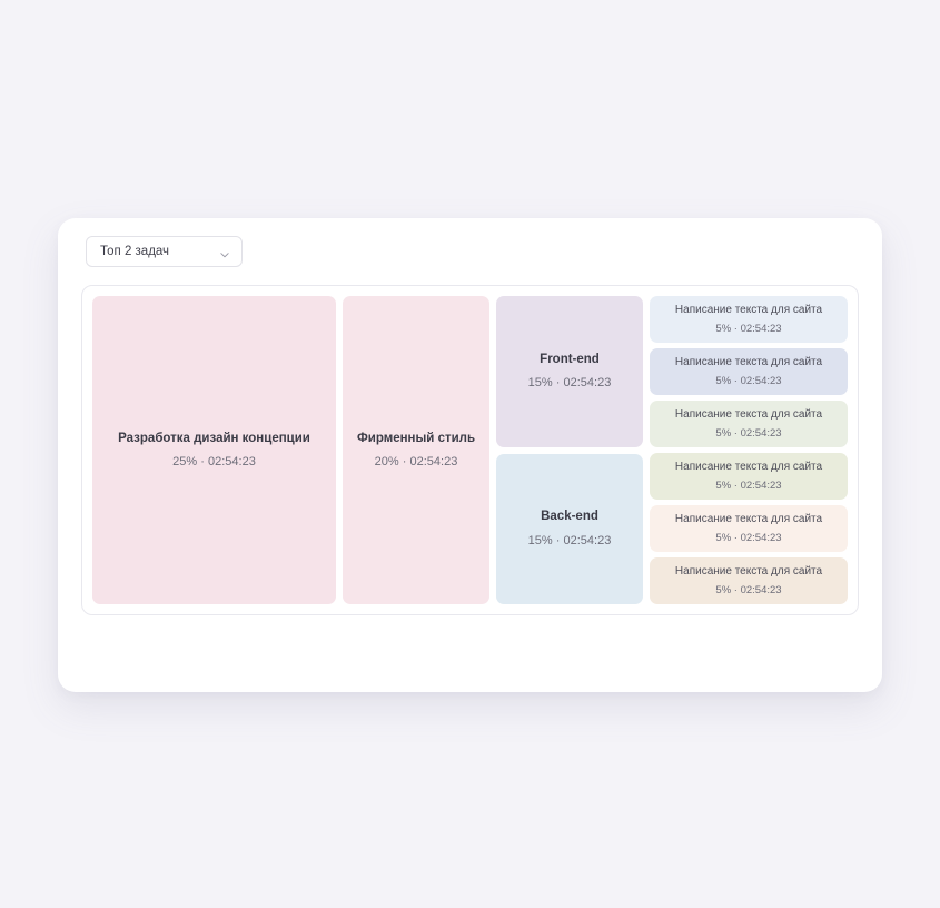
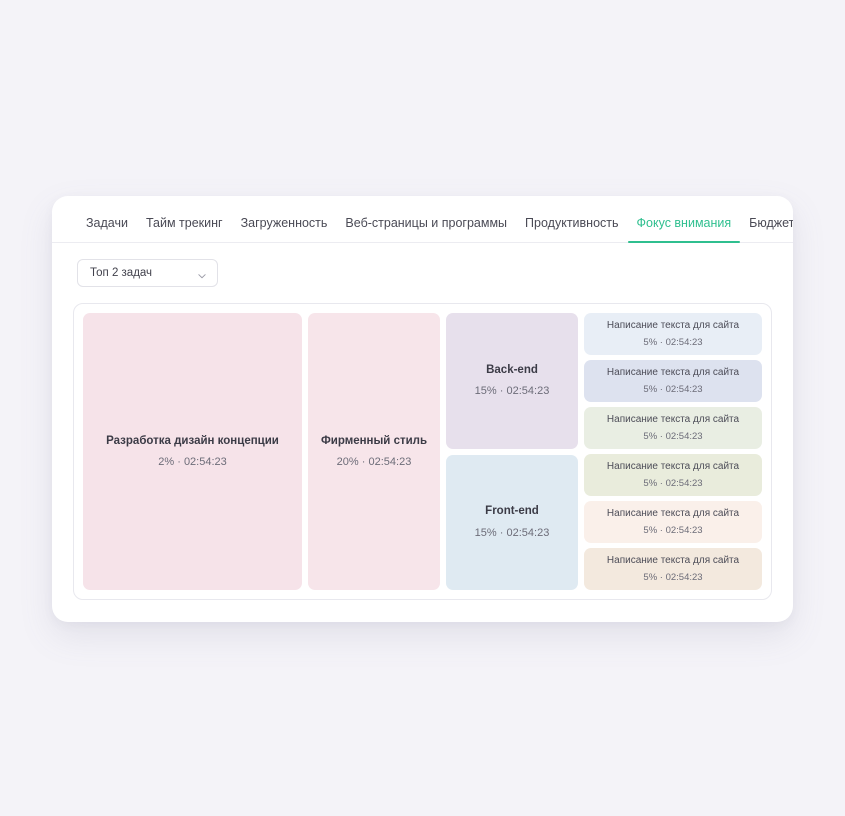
+ Задачи
+ Тайм трекинг
+ Загруженность
+ Веб-страницы и программы
+ Продуктивность
+ Фокус внимания
+ Бюджет
  Топ 2 задач
  Разработка дизайн концепции
- 25% · 02:54:23
+ 2% · 02:54:23
  Фирменный стиль
  20% · 02:54:23
- Front-end
+ Back-end
  15% · 02:54:23
- Back-end
+ Front-end
  15% · 02:54:23
  Написание текста для сайта
  5% · 02:54:23
  Написание текста для сайта
  5% · 02:54:23
  Написание текста для сайта
  5% · 02:54:23
  Написание текста для сайта
  5% · 02:54:23
  Написание текста для сайта
  5% · 02:54:23
  Написание текста для сайта
  5% · 02:54:23
